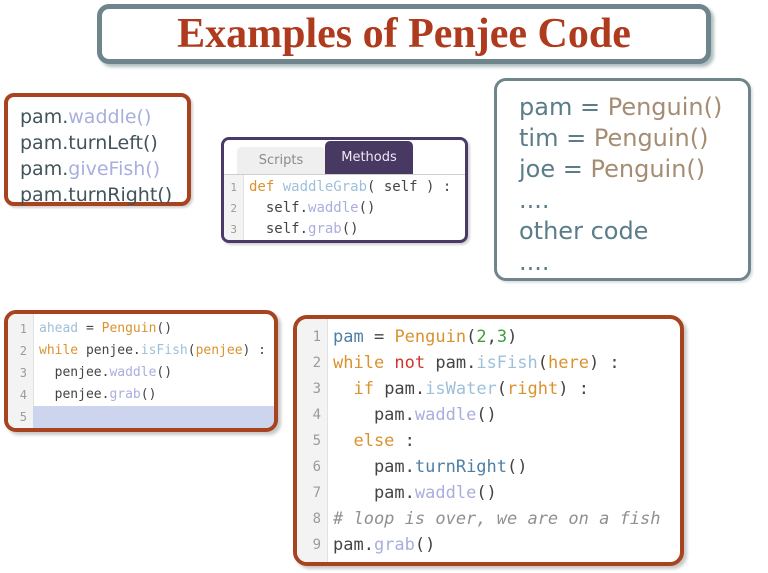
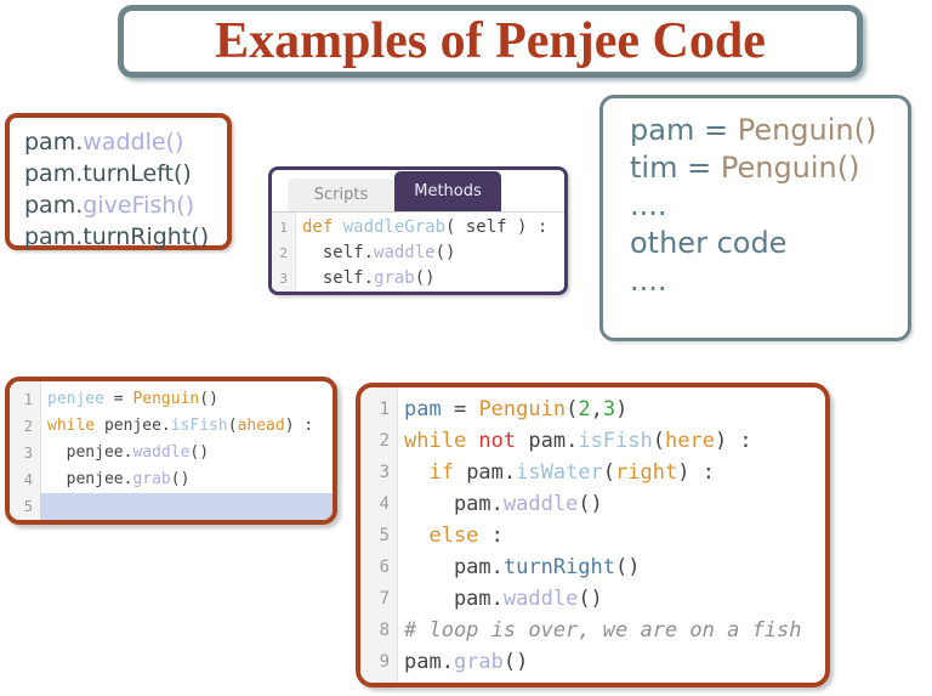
  Examples of Penjee Code
  pam.waddle()
  pam.turnLeft()
  pam.giveFish()
  pam.turnRight()
  Scripts
  Methods
  1
  def waddleGrab( self ) :
  2
  self.waddle()
  3
  self.grab()
  pam = Penguin()
  tim = Penguin()
- joe = Penguin()
  ....
  other code
  ....
  1
- ahead = Penguin()
+ penjee = Penguin()
  2
- while penjee.isFish(penjee) :
+ while penjee.isFish(ahead) :
  3
  penjee.waddle()
  4
  penjee.grab()
  5
  1
  pam = Penguin(2,3)
  2
  while not pam.isFish(here) :
  3
  if pam.isWater(right) :
  4
  pam.waddle()
  5
  else :
  6
  pam.turnRight()
  7
  pam.waddle()
  8
  # loop is over, we are on a fish
  9
  pam.grab()
